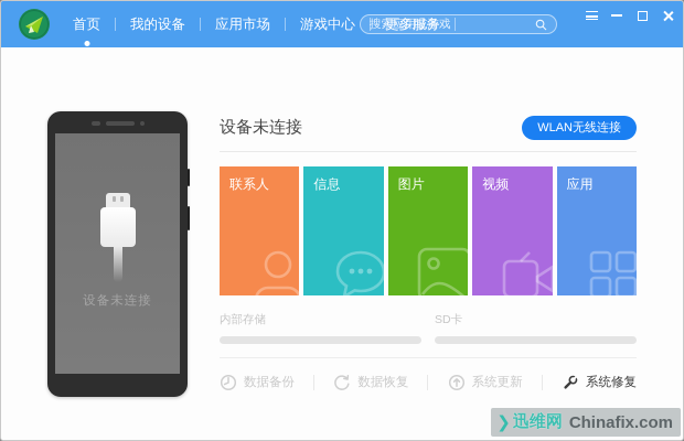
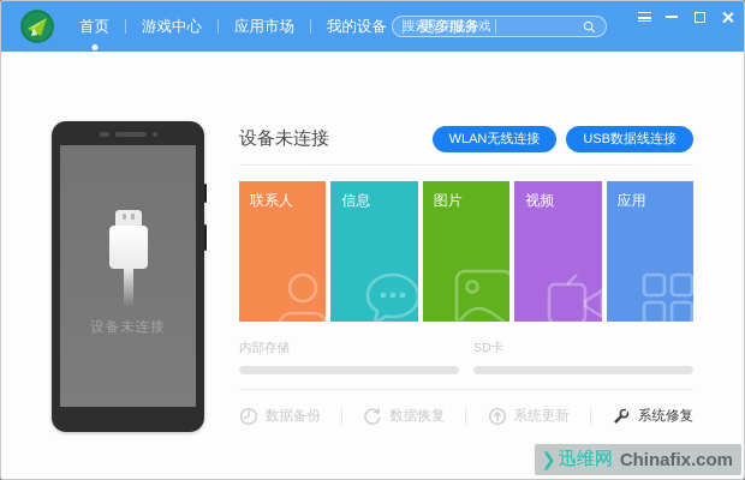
  首页
- 我的设备
+ 游戏中心
  应用市场
- 游戏中心
+ 我的设备
  更多服务
  搜索应用或游戏
  设备未连接
  设备未连接
  WLAN无线连接
+ USB数据线连接
  联系人
  信息
  图片
  视频
  应用
  内部存储
  SD卡
  数据备份
  数据恢复
  系统更新
  系统修复
  ❯
  迅维网
  Chinafix.com
